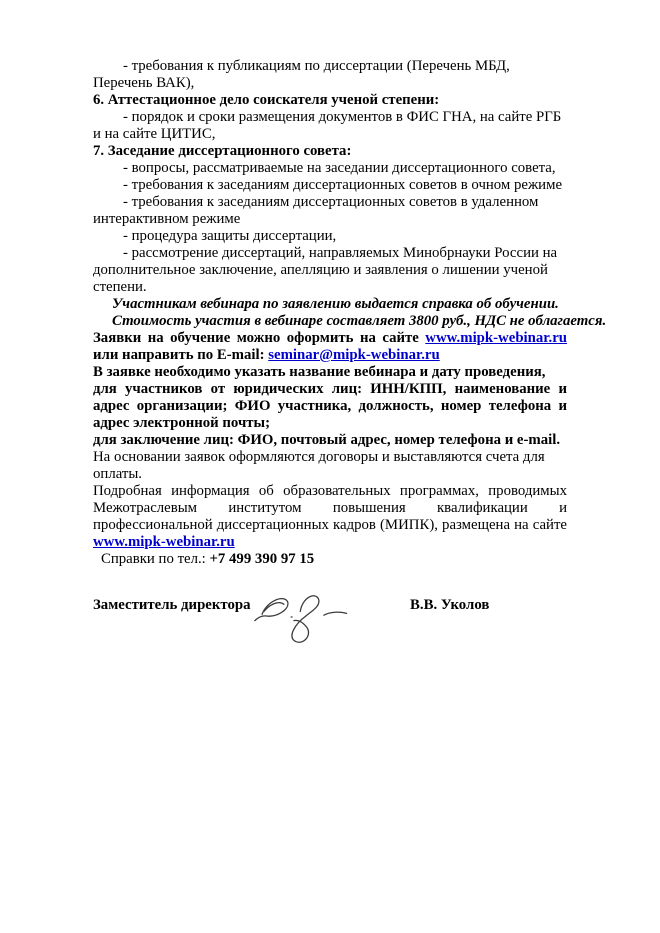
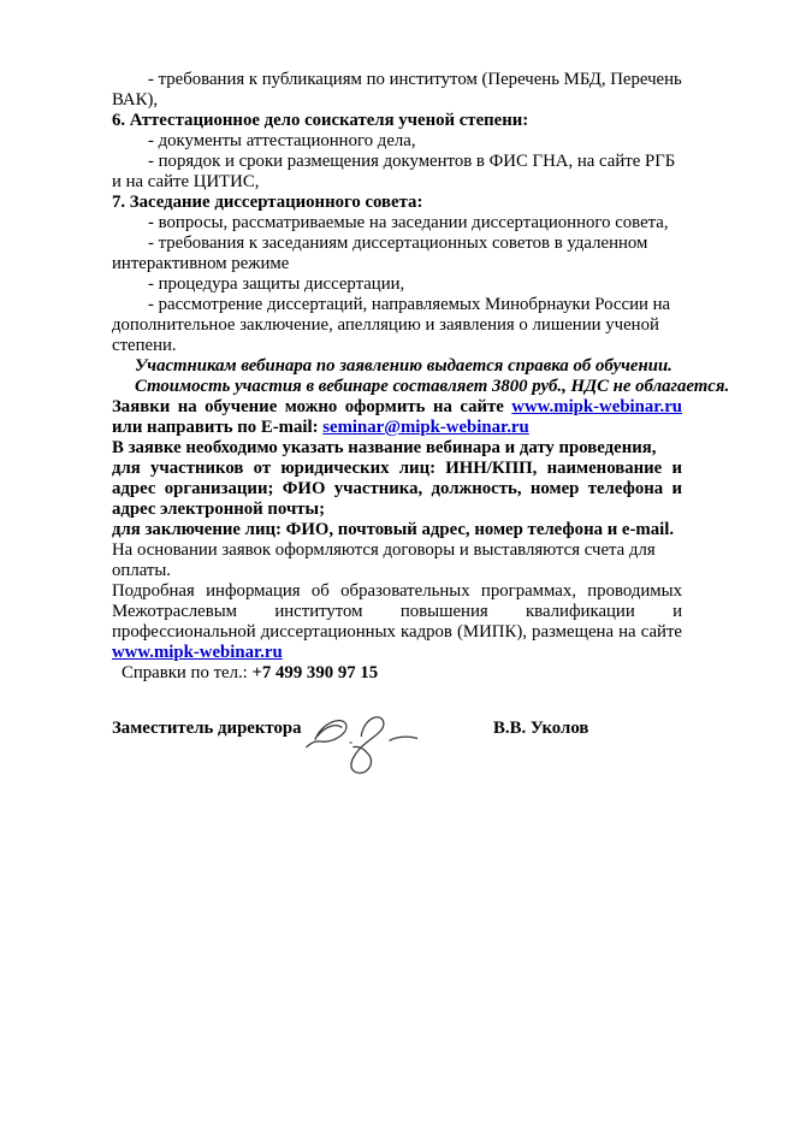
- - требования к публикациям по диссертации (Перечень МБД, Перечень ВАК),
+ - требования к публикациям по институтом (Перечень МБД, Перечень ВАК),
  6. Аттестационное дело соискателя ученой степени:
+ - документы аттестационного дела,
  - порядок и сроки размещения документов в ФИС ГНА, на сайте РГБ и на сайте ЦИТИС,
  7. Заседание диссертационного совета:
  - вопросы, рассматриваемые на заседании диссертационного совета,
- - требования к заседаниям диссертационных советов в очном режиме
  - требования к заседаниям диссертационных советов в удаленном интерактивном режиме
  - процедура защиты диссертации,
  - рассмотрение диссертаций, направляемых Минобрнауки России на дополнительное заключение, апелляцию и заявления о лишении ученой степени.
  Участникам вебинара по заявлению выдается справка об обучении.
  Стоимость участия в вебинаре составляет 3800 руб., НДС не облагается.
  Заявки на обучение можно оформить на сайте www.mipk-webinar.ru или направить по E-mail: seminar@mipk-webinar.ru
  В заявке необходимо указать название вебинара и дату проведения,
  для участников от юридических лиц: ИНН/КПП, наименование и адрес организации; ФИО участника, должность, номер телефона и адрес электронной почты;
  для заключение лиц: ФИО, почтовый адрес, номер телефона и e-mail.
  На основании заявок оформляются договоры и выставляются счета для оплаты.
  Подробная информация об образовательных программах, проводимых Межотраслевым институтом повышения квалификации и профессиональной диссертационных кадров (МИПК), размещена на сайте www.mipk-webinar.ru
  Справки по тел.: +7 499 390 97 15
  Заместитель директора
  В.В. Уколов
